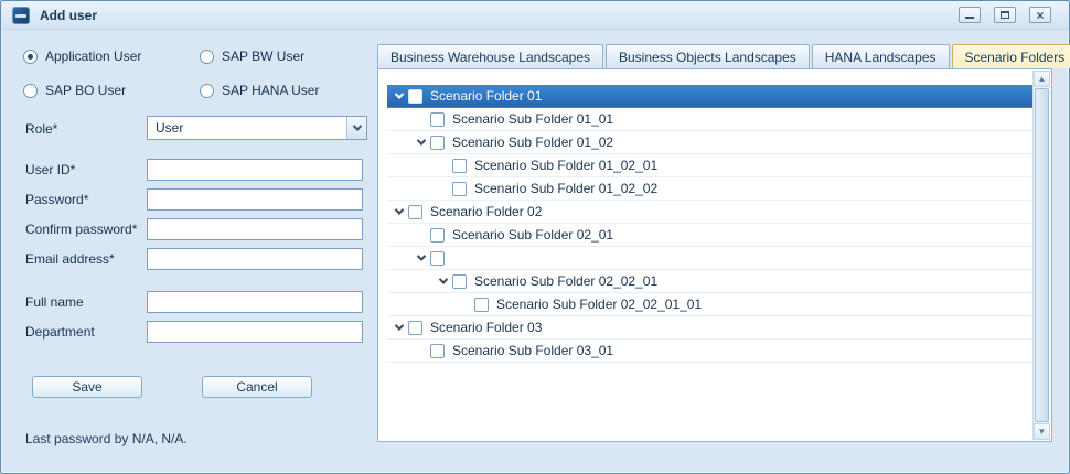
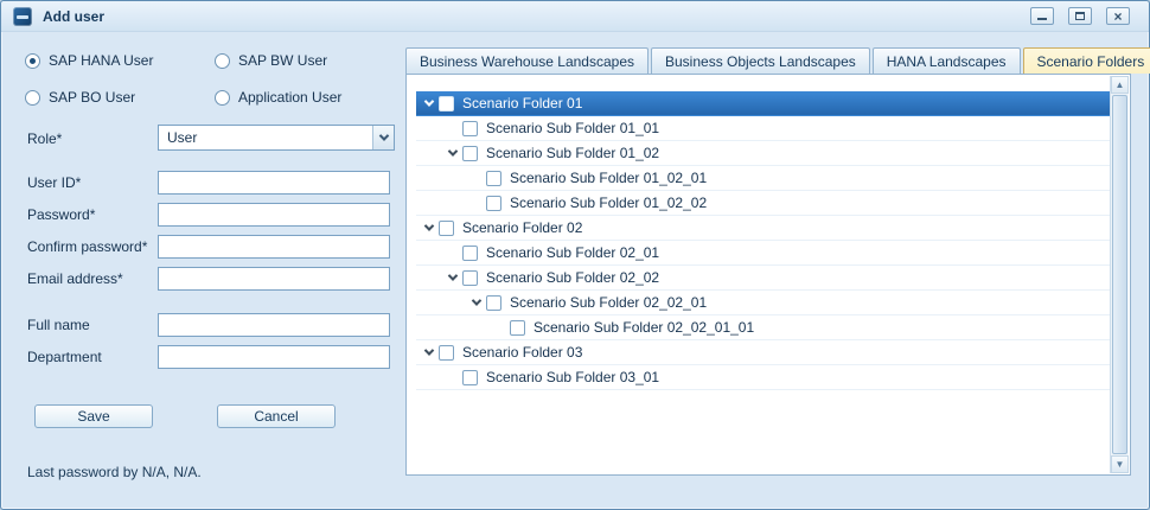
  Add user
  ×
- Application User
+ SAP HANA User
  SAP BW User
  SAP BO User
- SAP HANA User
+ Application User
  Role*
  User
  User ID*
  Password*
  Confirm password*
  Email address*
  Full name
  Department
  Save
  Cancel
  Last password by N/A, N/A.
  Business Warehouse Landscapes
  Business Objects Landscapes
  HANA Landscapes
  Scenario Folders
  Scenario Folder 01
  Scenario Sub Folder 01_01
  Scenario Sub Folder 01_02
  Scenario Sub Folder 01_02_01
  Scenario Sub Folder 01_02_02
  Scenario Folder 02
  Scenario Sub Folder 02_01
+ Scenario Sub Folder 02_02
  Scenario Sub Folder 02_02_01
  Scenario Sub Folder 02_02_01_01
  Scenario Folder 03
  Scenario Sub Folder 03_01
  ▲
  ▼
